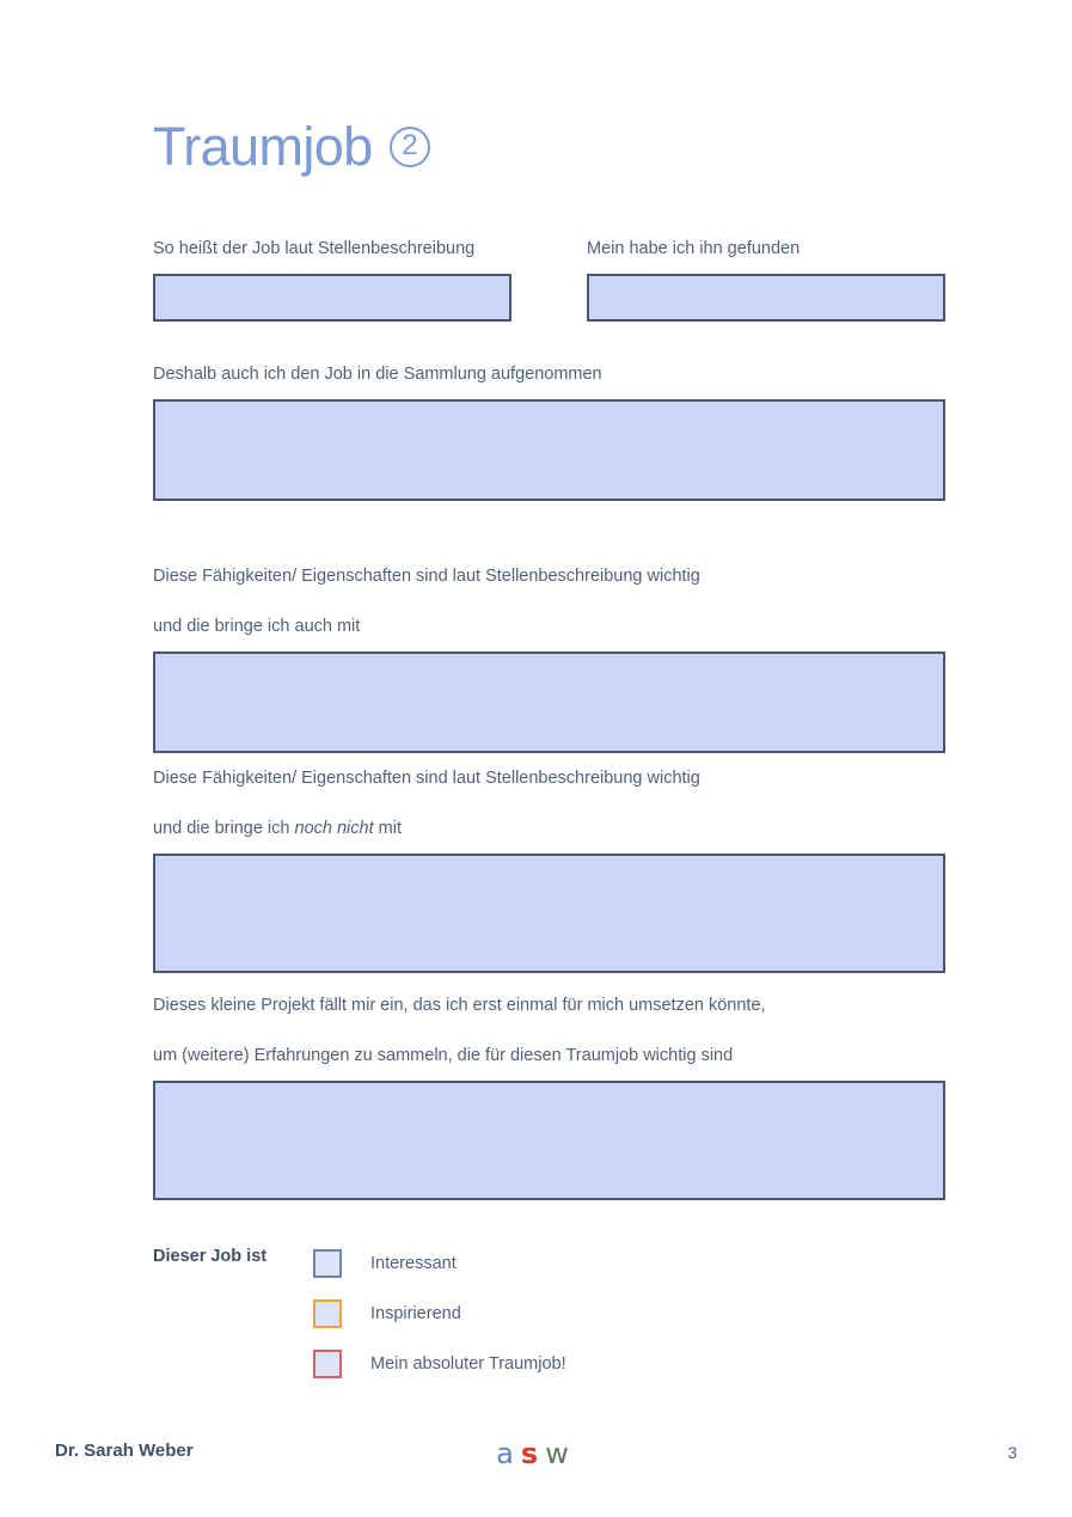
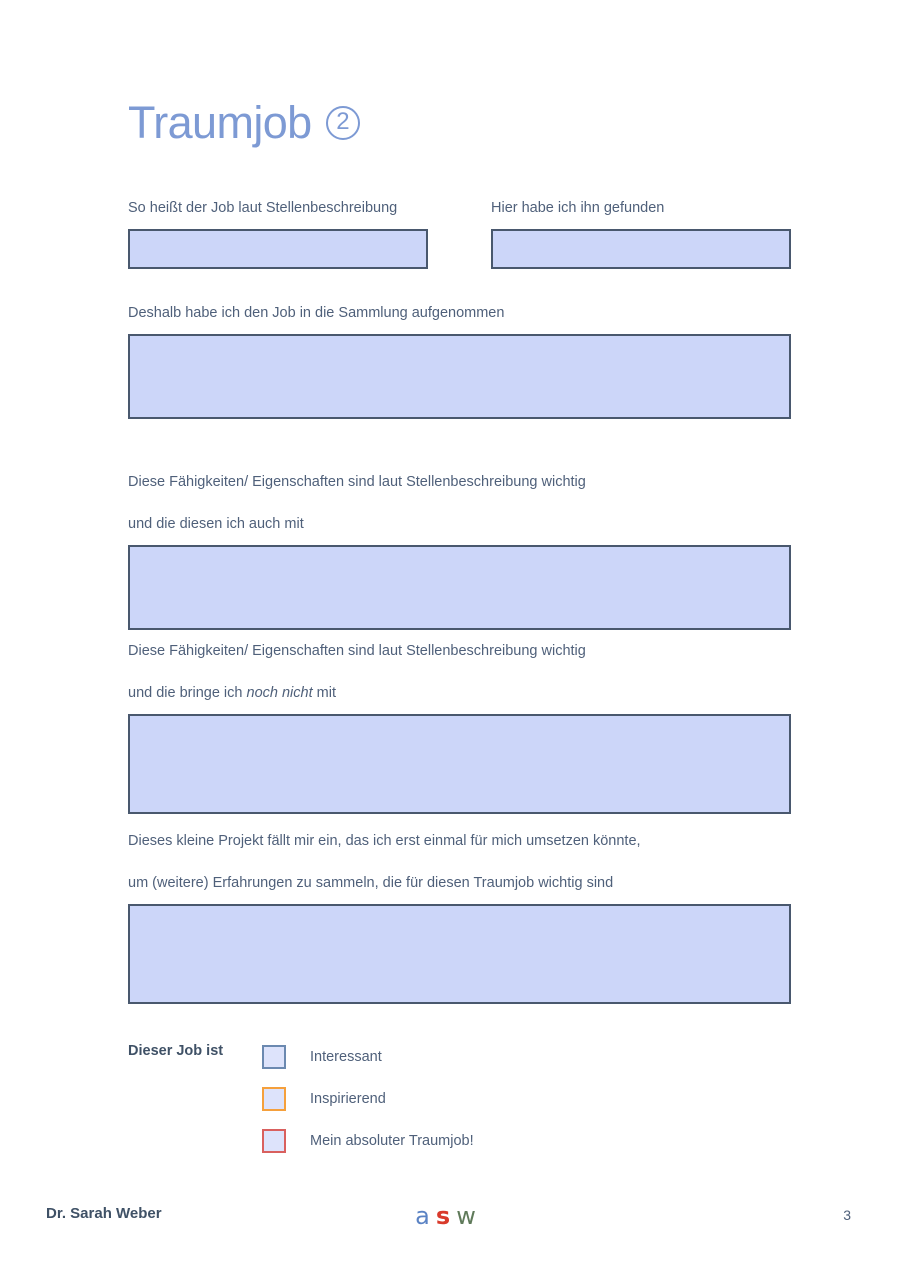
  Traumjob
  2
  So heißt der Job laut Stellenbeschreibung
- Mein habe ich ihn gefunden
+ Hier habe ich ihn gefunden
- Deshalb auch ich den Job in die Sammlung aufgenommen
+ Deshalb habe ich den Job in die Sammlung aufgenommen
  Diese Fähigkeiten/ Eigenschaften sind laut Stellenbeschreibung wichtig
- und die bringe ich auch mit
+ und die diesen ich auch mit
  Diese Fähigkeiten/ Eigenschaften sind laut Stellenbeschreibung wichtig
  und die bringe ich noch nicht mit
  Dieses kleine Projekt fällt mir ein, das ich erst einmal für mich umsetzen könnte,
  um (weitere) Erfahrungen zu sammeln, die für diesen Traumjob wichtig sind
  Dieser Job ist
  Interessant
  Inspirierend
  Mein absoluter Traumjob!
  Dr. Sarah Weber
  asw
  3
